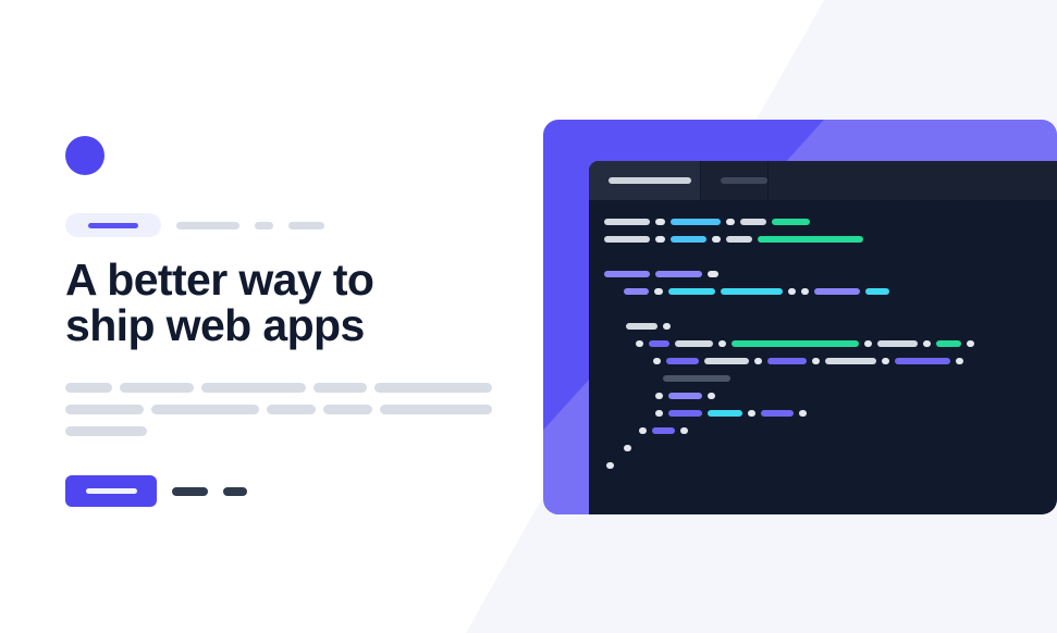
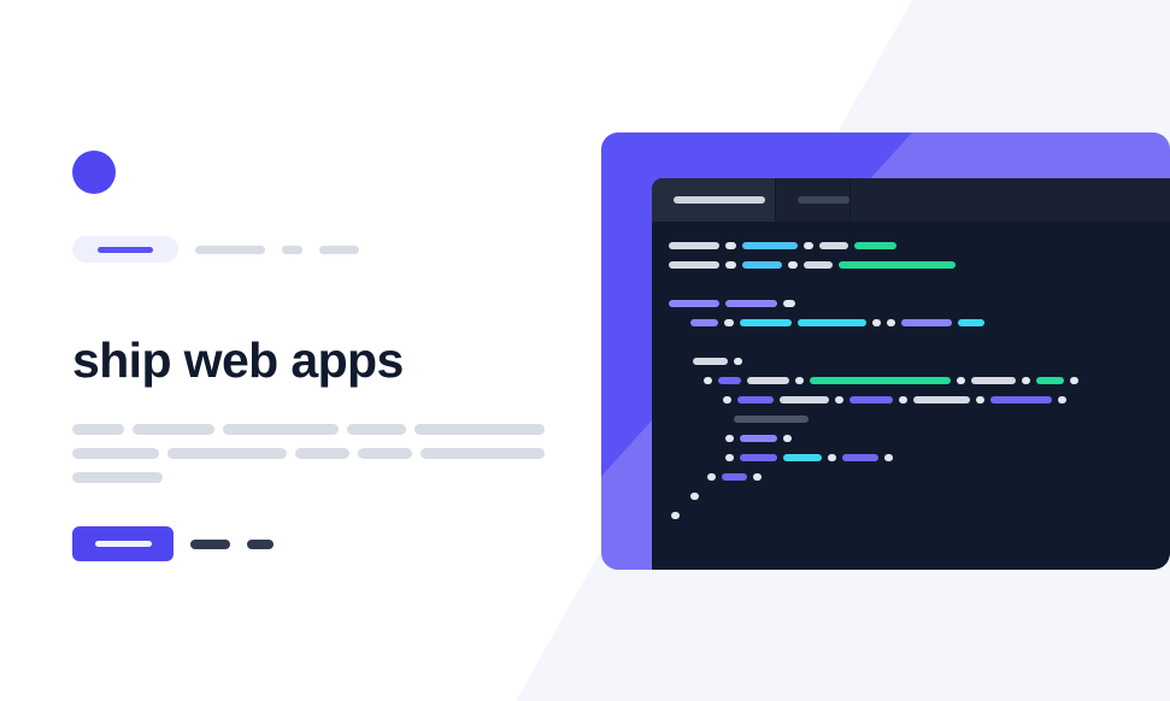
- A better way to
  ship web apps
